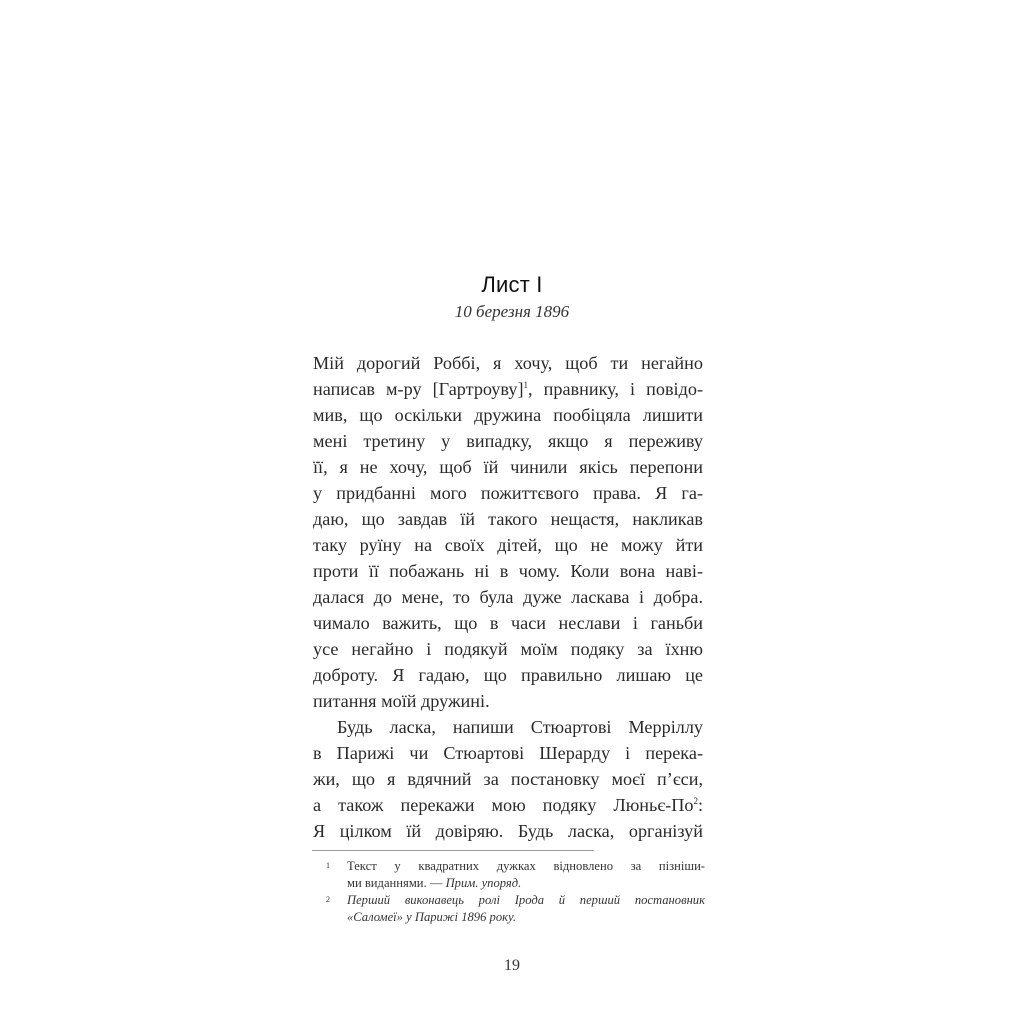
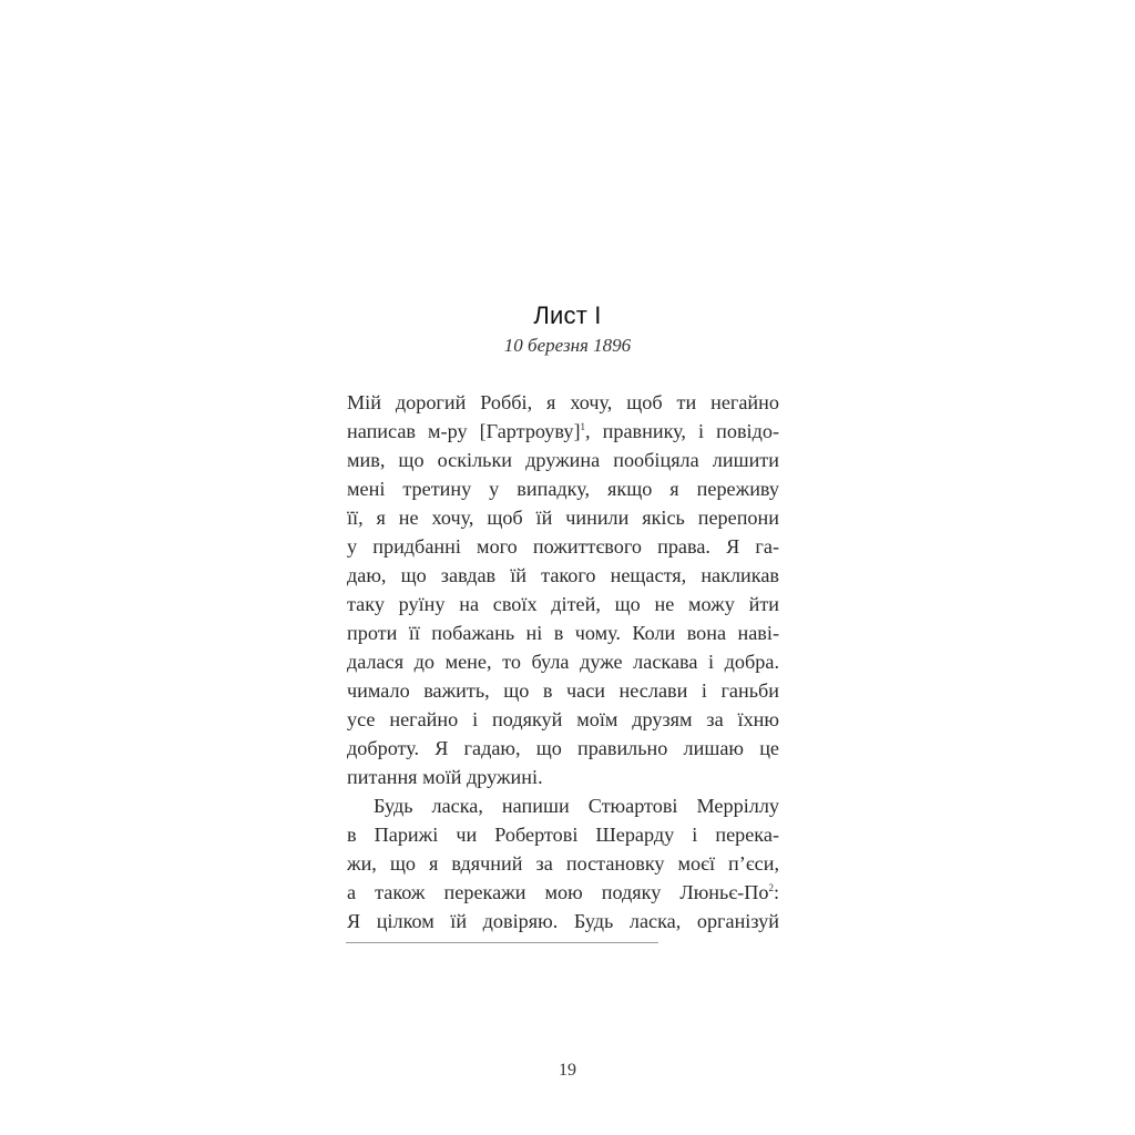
  Лист I
  10 березня 1896
  Мій дорогий Роббі, я хочу, щоб ти негайно
  написав м-ру [Гартроуву]1, правнику, і повідо-
  мив, що оскільки дружина пообіцяла лишити
  мені третину у випадку, якщо я переживу
  її, я не хочу, щоб їй чинили якісь перепони
  у придбанні мого пожиттєвого права. Я га-
  даю, що завдав їй такого нещастя, накликав
  таку руїну на своїх дітей, що не можу йти
  проти її побажань ні в чому. Коли вона наві-
  далася до мене, то була дуже ласкава і добра.
  чимало важить, що в часи неслави і ганьби
- усе негайно і подякуй моїм подяку за їхню
+ усе негайно і подякуй моїм друзям за їхню
  доброту. Я гадаю, що правильно лишаю це
  питання моїй дружині.
  Будь ласка, напиши Стюартові Мерріллу
- в Парижі чи Стюартові Шерарду і перека-
+ в Парижі чи Робертові Шерарду і перека-
  жи, що я вдячний за постановку моєї п’єси,
  а також перекажи мою подяку Люньє-По2:
  Я цілком їй довіряю. Будь ласка, організуй
- 1
- Текст у квадратних дужках відновлено за пізніши-
- ми виданнями. — Прим. упоряд.
- 2
- Перший виконавець ролі Ірода й перший постановник
- «Саломеї» у Парижі 1896 року.
  19
